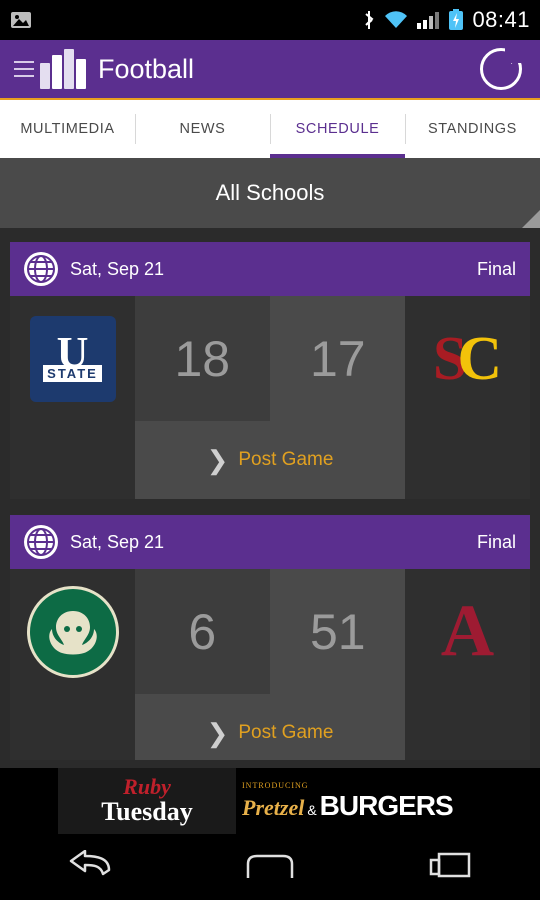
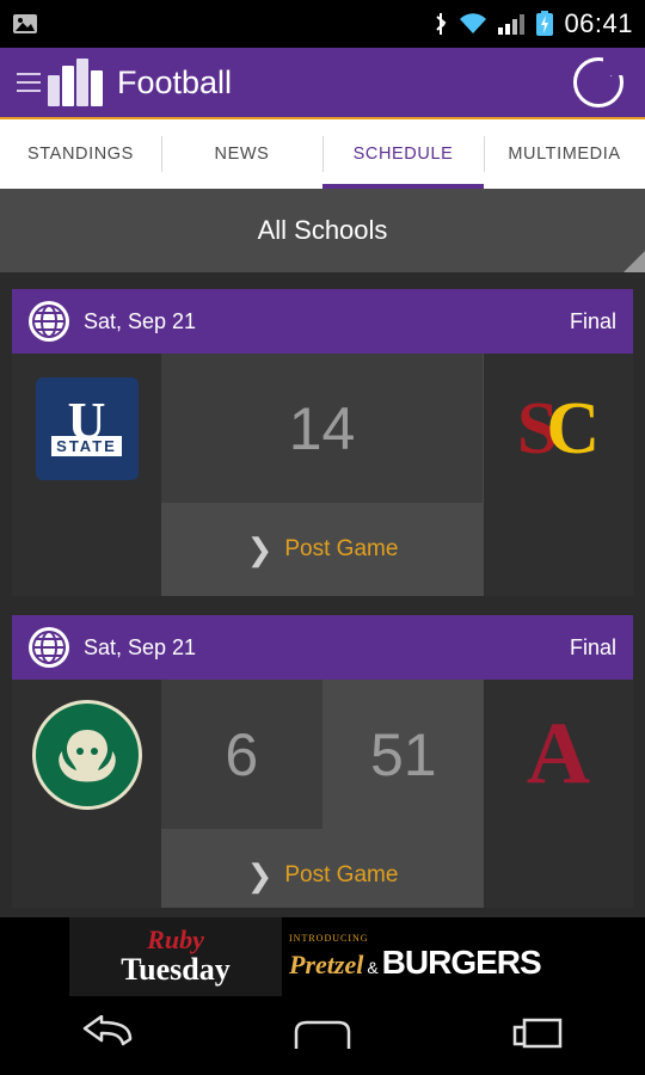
- 08:41
+ 06:41
  Football
- MULTIMEDIA
+ STANDINGS
  NEWS
  SCHEDULE
- STANDINGS
+ MULTIMEDIA
  All Schools
  Sat, Sep 21
  Final
  U
  STATE
- 18
+ 14
- 17
  S
  C
  ❯
  Post Game
  Sat, Sep 21
  Final
  6
  51
  A
  ❯
  Post Game
  Ruby
  Tuesday
  INTRODUCING
  Pretzel
  &
  BURGERS
